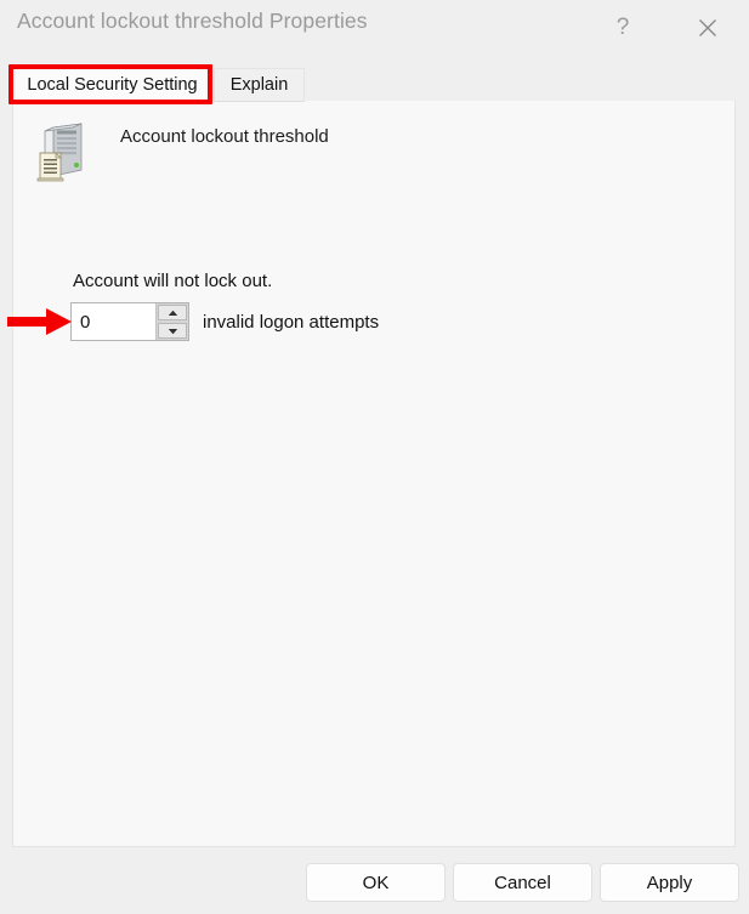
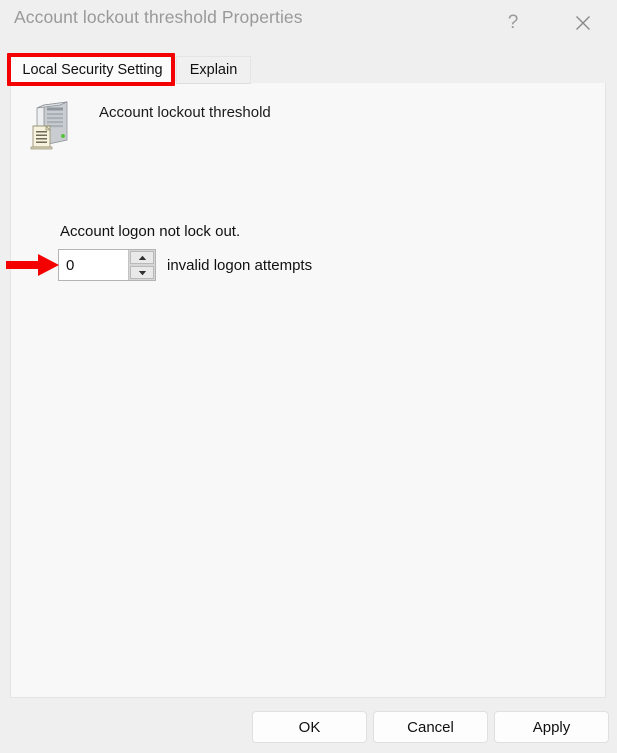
  Account lockout threshold Properties
  ?
  Local Security Setting
  Explain
  Account lockout threshold
- Account will not lock out.
+ Account logon not lock out.
  0
  invalid logon attempts
  OK
  Cancel
  Apply
